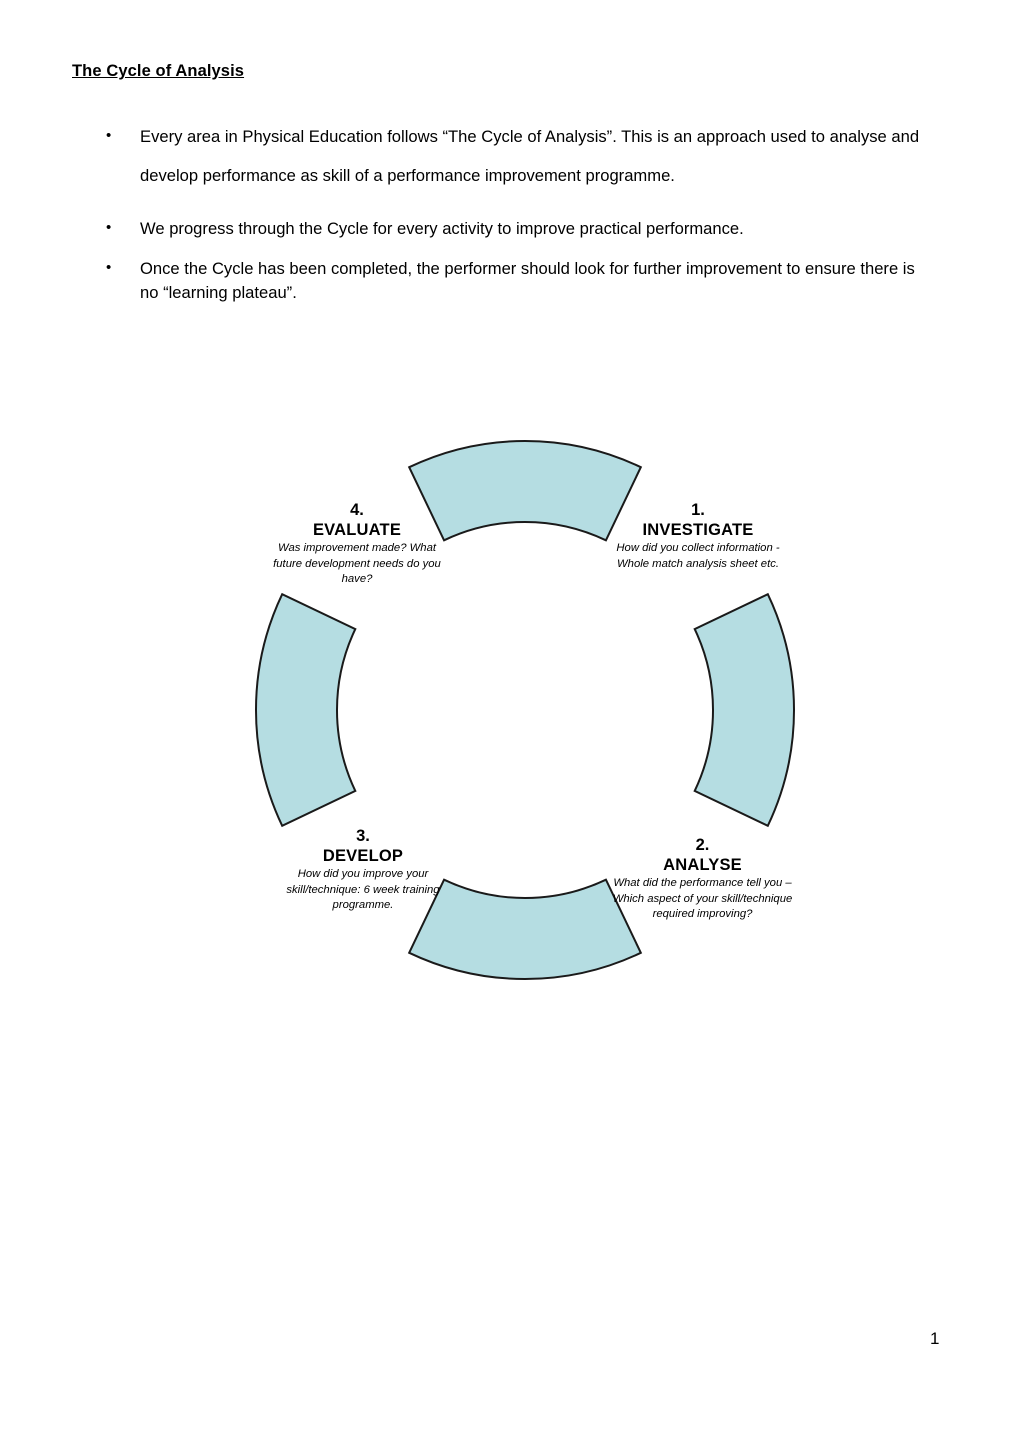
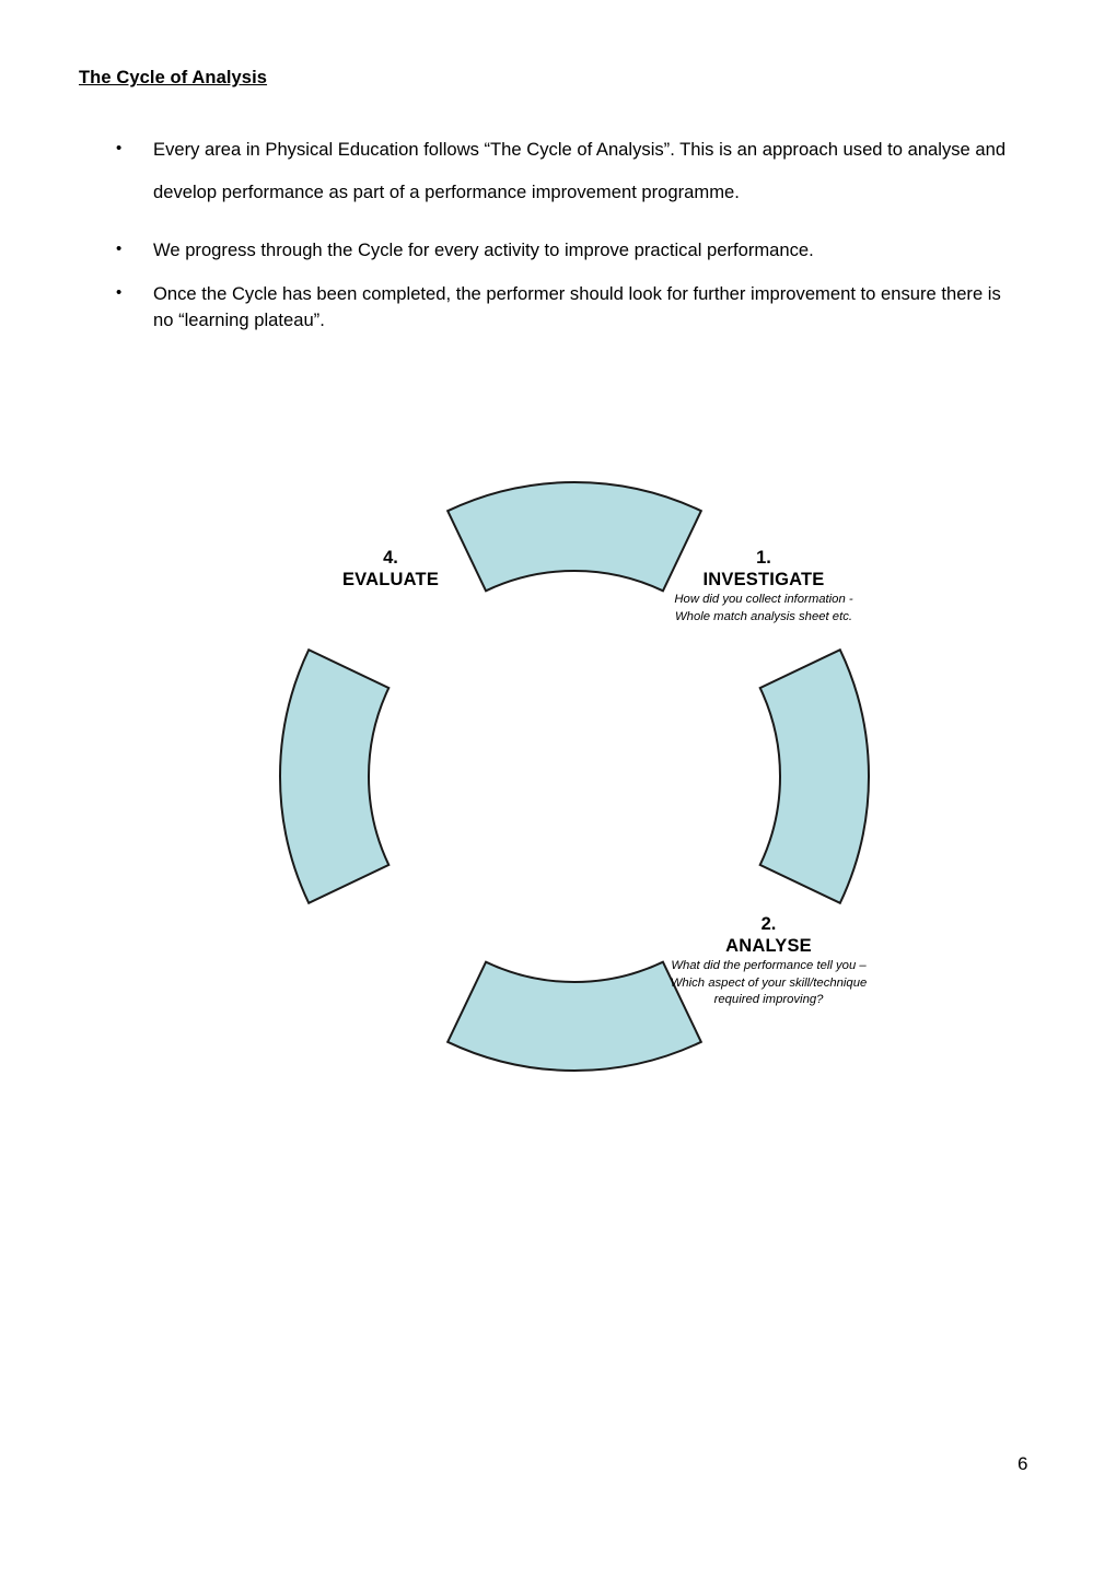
  The Cycle of Analysis
  •
- Every area in Physical Education follows “The Cycle of Analysis”. This is an approach used to analyse and develop performance as skill of a performance improvement programme.
+ Every area in Physical Education follows “The Cycle of Analysis”. This is an approach used to analyse and develop performance as part of a performance improvement programme.
  •
  We progress through the Cycle for every activity to improve practical performance.
  •
  Once the Cycle has been completed, the performer should look for further improvement to ensure there is no “learning plateau”.
  4.
  EVALUATE
- Was improvement made? What future development needs do you have?
  1.
  INVESTIGATE
  How did you collect information - Whole match analysis sheet etc.
  2.
  ANALYSE
  What did the performance tell you – Which aspect of your skill/technique required improving?
- 3.
- DEVELOP
- How did you improve your skill/technique: 6 week training programme.
- 1
+ 6
